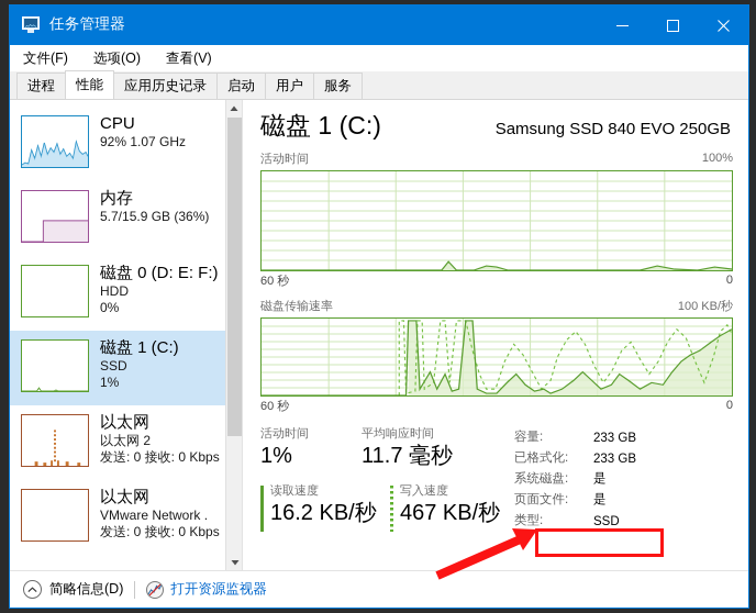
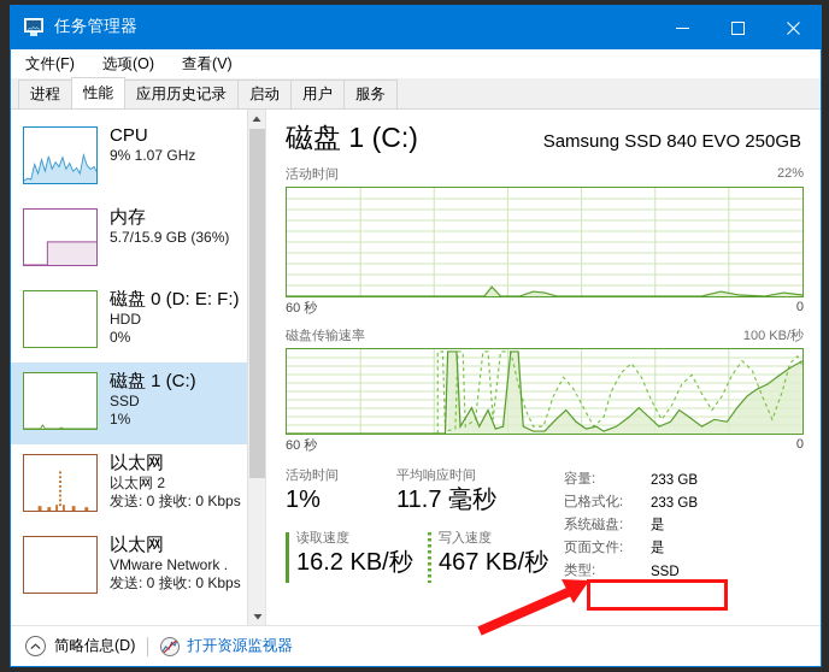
  任务管理器
  文件(F)
  选项(O)
  查看(V)
  进程
  性能
  应用历史记录
  启动
  用户
  服务
  CPU
- 92% 1.07 GHz
+ 9% 1.07 GHz
  内存
  5.7/15.9 GB (36%)
  磁盘 0 (D: E: F:)
  HDD
  0%
  磁盘 1 (C:)
  SSD
  1%
  以太网
  以太网 2
  发送: 0 接收: 0 Kbps
  以太网
  VMware Network .
  发送: 0 接收: 0 Kbps
  磁盘 1 (C:)
  Samsung SSD 840 EVO 250GB
  活动时间
- 100%
+ 22%
  60 秒
  0
  磁盘传输速率
  100 KB/秒
  60 秒
  0
  活动时间
  1%
  平均响应时间
  11.7 毫秒
  读取速度
  16.2 KB/秒
  写入速度
  467 KB/秒
  容量:
  233 GB
  已格式化:
  233 GB
  系统磁盘:
  是
  页面文件:
  是
  类型:
  SSD
  简略信息(D)
  打开资源监视器
